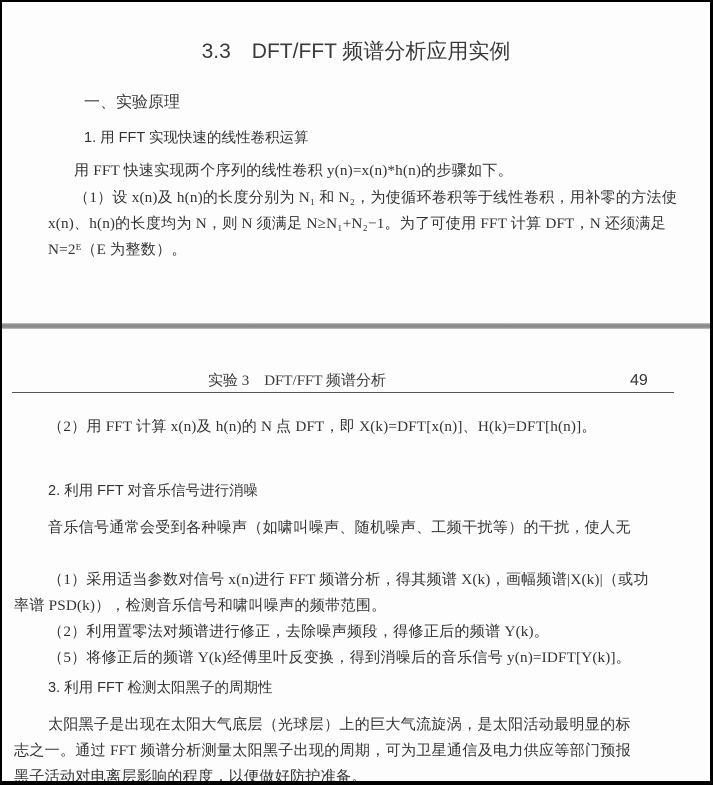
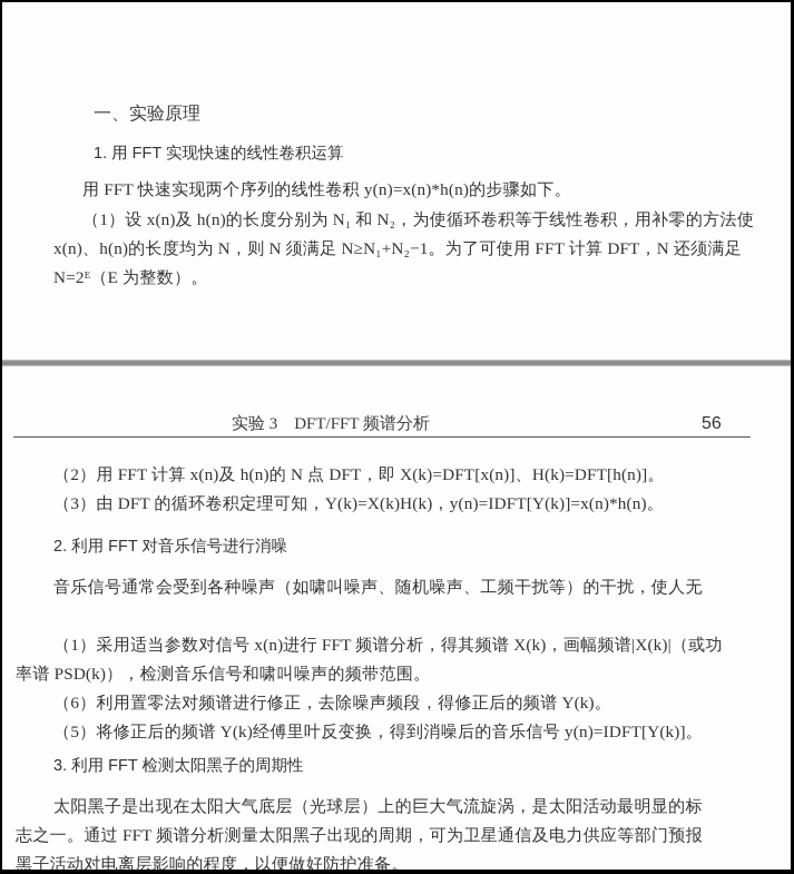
- 3.3 DFT/FFT 频谱分析应用实例
  一、实验原理
  1. 用 FFT 实现快速的线性卷积运算
  用 FFT 快速实现两个序列的线性卷积 y(n)=x(n)*h(n)的步骤如下。
  （1）设 x(n)及 h(n)的长度分别为 N₁ 和 N₂，为使循环卷积等于线性卷积，用补零的方法使
  x(n)、h(n)的长度均为 N，则 N 须满足 N≥N₁+N₂−1。为了可使用 FFT 计算 DFT，N 还须满足
  N=2ᴱ（E 为整数）。
  实验 3 DFT/FFT 频谱分析
- 49
+ 56
  （2）用 FFT 计算 x(n)及 h(n)的 N 点 DFT，即 X(k)=DFT[x(n)]、H(k)=DFT[h(n)]。
+ （3）由 DFT 的循环卷积定理可知，Y(k)=X(k)H(k)，y(n)=IDFT[Y(k)]=x(n)*h(n)。
  2. 利用 FFT 对音乐信号进行消噪
  音乐信号通常会受到各种噪声（如啸叫噪声、随机噪声、工频干扰等）的干扰，使人无
  （1）采用适当参数对信号 x(n)进行 FFT 频谱分析，得其频谱 X(k)，画幅频谱|X(k)|（或功
  率谱 PSD(k)），检测音乐信号和啸叫噪声的频带范围。
- （2）利用置零法对频谱进行修正，去除噪声频段，得修正后的频谱 Y(k)。
+ （6）利用置零法对频谱进行修正，去除噪声频段，得修正后的频谱 Y(k)。
  （5）将修正后的频谱 Y(k)经傅里叶反变换，得到消噪后的音乐信号 y(n)=IDFT[Y(k)]。
  3. 利用 FFT 检测太阳黑子的周期性
  太阳黑子是出现在太阳大气底层（光球层）上的巨大气流旋涡，是太阳活动最明显的标
  志之一。通过 FFT 频谱分析测量太阳黑子出现的周期，可为卫星通信及电力供应等部门预报
  黑子活动对电离层影响的程度，以便做好防护准备。
